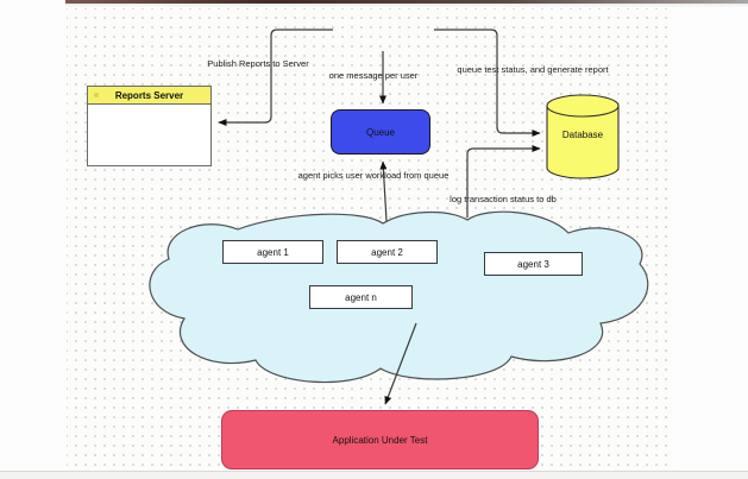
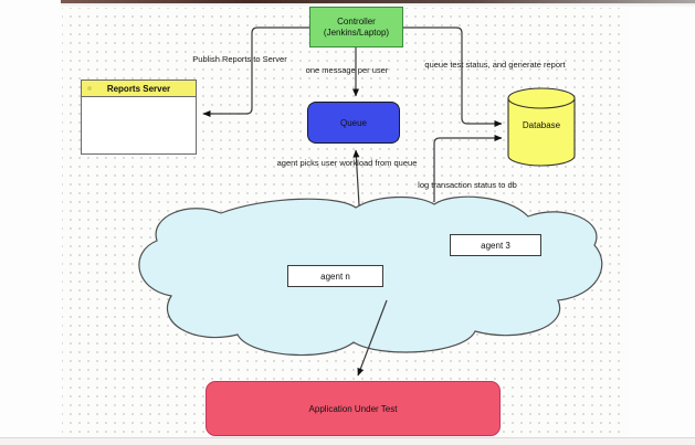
+ Controller
+ (Jenkins/Laptop)
  Reports Server
  Queue
  Database
- agent 1
- agent 2
  agent 3
  agent n
  Application Under Test
  Publish Reports to Server
  one message per user
  queue test status, and generate report
  agent picks user workload from queue
  log transaction status to db
